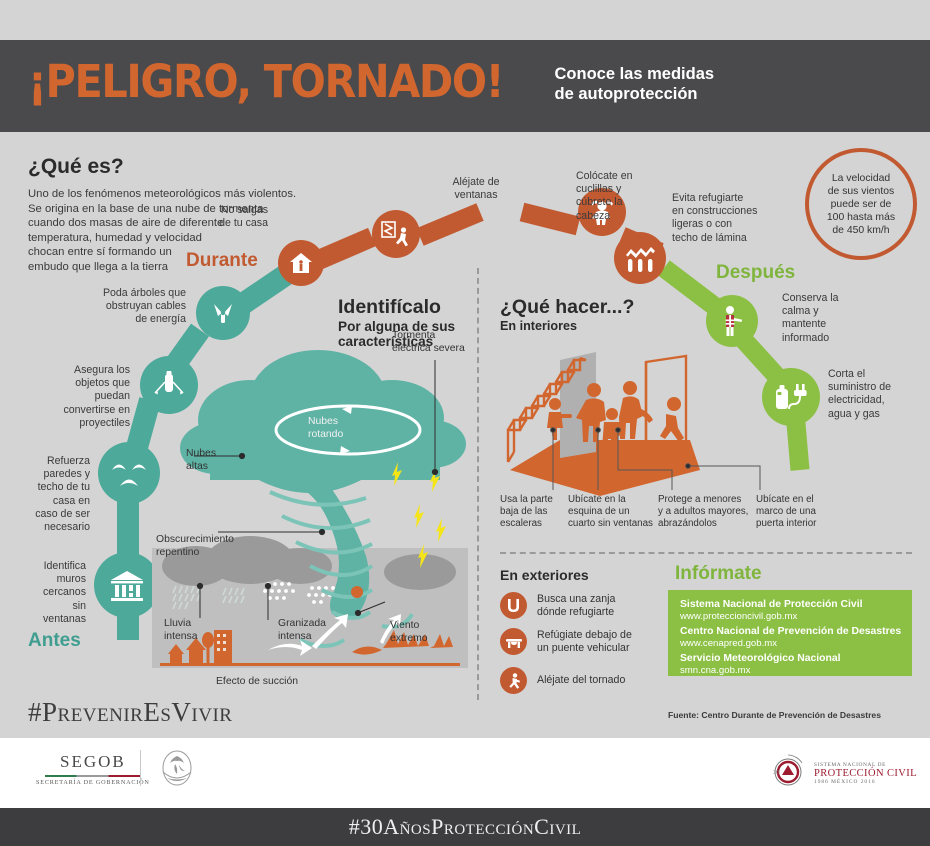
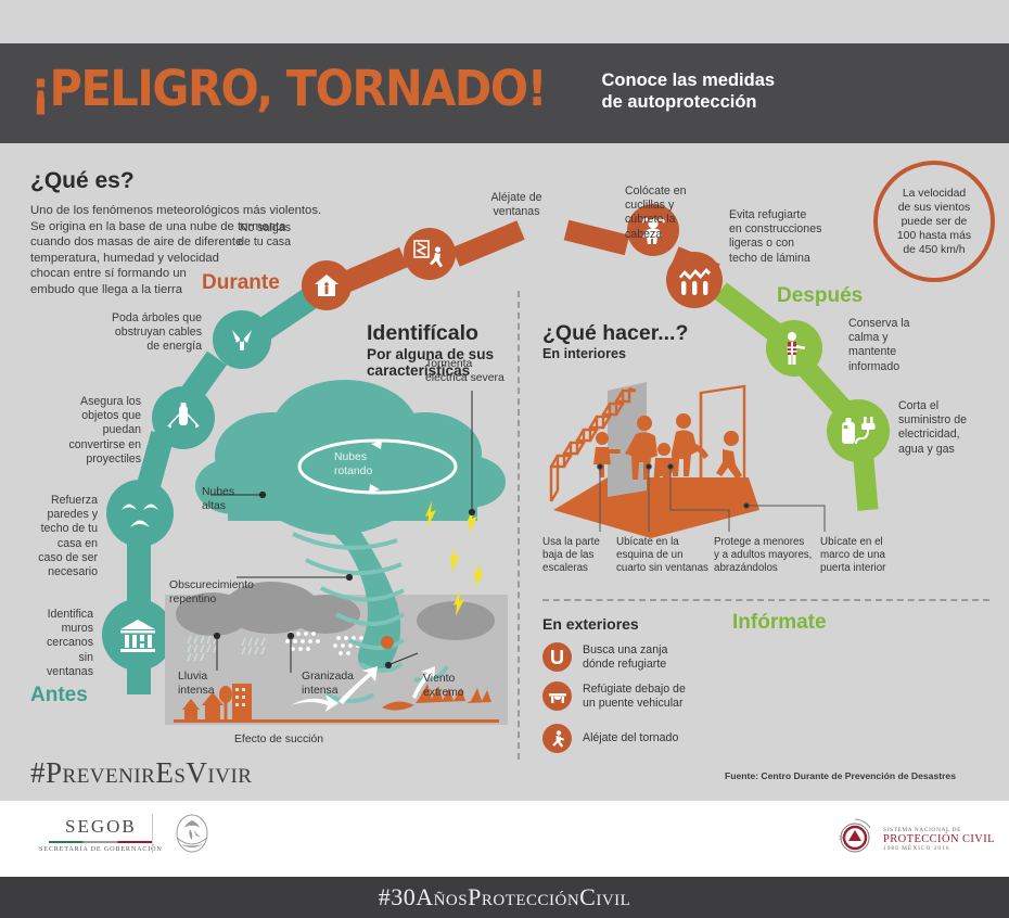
  ¡PELIGRO, TORNADO!
  Conoce las medidas
  de autoprotección
  ¿Qué es?
  Uno de los fenómenos meteorológicos más violentos.
  Se origina en la base de una nube de tormenta
  cuando dos masas de aire de diferente
  temperatura, humedad y velocidad
  chocan entre sí formando un
  embudo que llega a la tierra
  La velocidad
  de sus vientos
  puede ser de
  100 hasta más
  de 450 km/h
  Poda árboles que
  obstruyan cables
  de energía
  Asegura los
  objetos que
  puedan
  convertirse en
  proyectiles
  Refuerza
  paredes y
  techo de tu
  casa en
  caso de ser
  necesario
  Identifica
  muros
  cercanos
  sin
  ventanas
  Antes
  Durante
  No salgas
  de tu casa
  Aléjate de
  ventanas
  Colócate en
  cuclillas y
  cúbrete la
  cabeza
  Evita refugiarte
  en construcciones
  ligeras o con
  techo de lámina
  Después
  Conserva la
  calma y
  mantente
  informado
  Corta el
  suministro de
  electricidad,
  agua y gas
  Identifícalo
  Por alguna de sus
  características
  Tormenta
  eléctrica severa
  Nubes
  rotando
  Nubes
  altas
  Obscurecimiento
  repentino
  Lluvia
  intensa
  Granizada
  intensa
  Viento
  extremo
  Efecto de succión
  ¿Qué hacer...?
  En interiores
  Usa la parte
  baja de las
  escaleras
  Ubícate en la
  esquina de un
  cuarto sin ventanas
  Protege a menores
  y a adultos mayores,
  abrazándolos
  Ubícate en el
  marco de una
  puerta interior
  En exteriores
  Busca una zanja
  dónde refugiarte
  Refúgiate debajo de
  un puente vehicular
  Aléjate del tornado
  Infórmate
- Sistema Nacional de Protección Civil
- www.proteccioncivil.gob.mx
- Centro Nacional de Prevención de Desastres
- www.cenapred.gob.mx
- Servicio Meteorológico Nacional
- smn.cna.gob.mx
  Fuente: Centro Durante de Prevención de Desastres
  #PrevenirEsVivir
  SEGOB
  PROTECCIÓN CIVIL
  #30AñosProtecciónCivil
